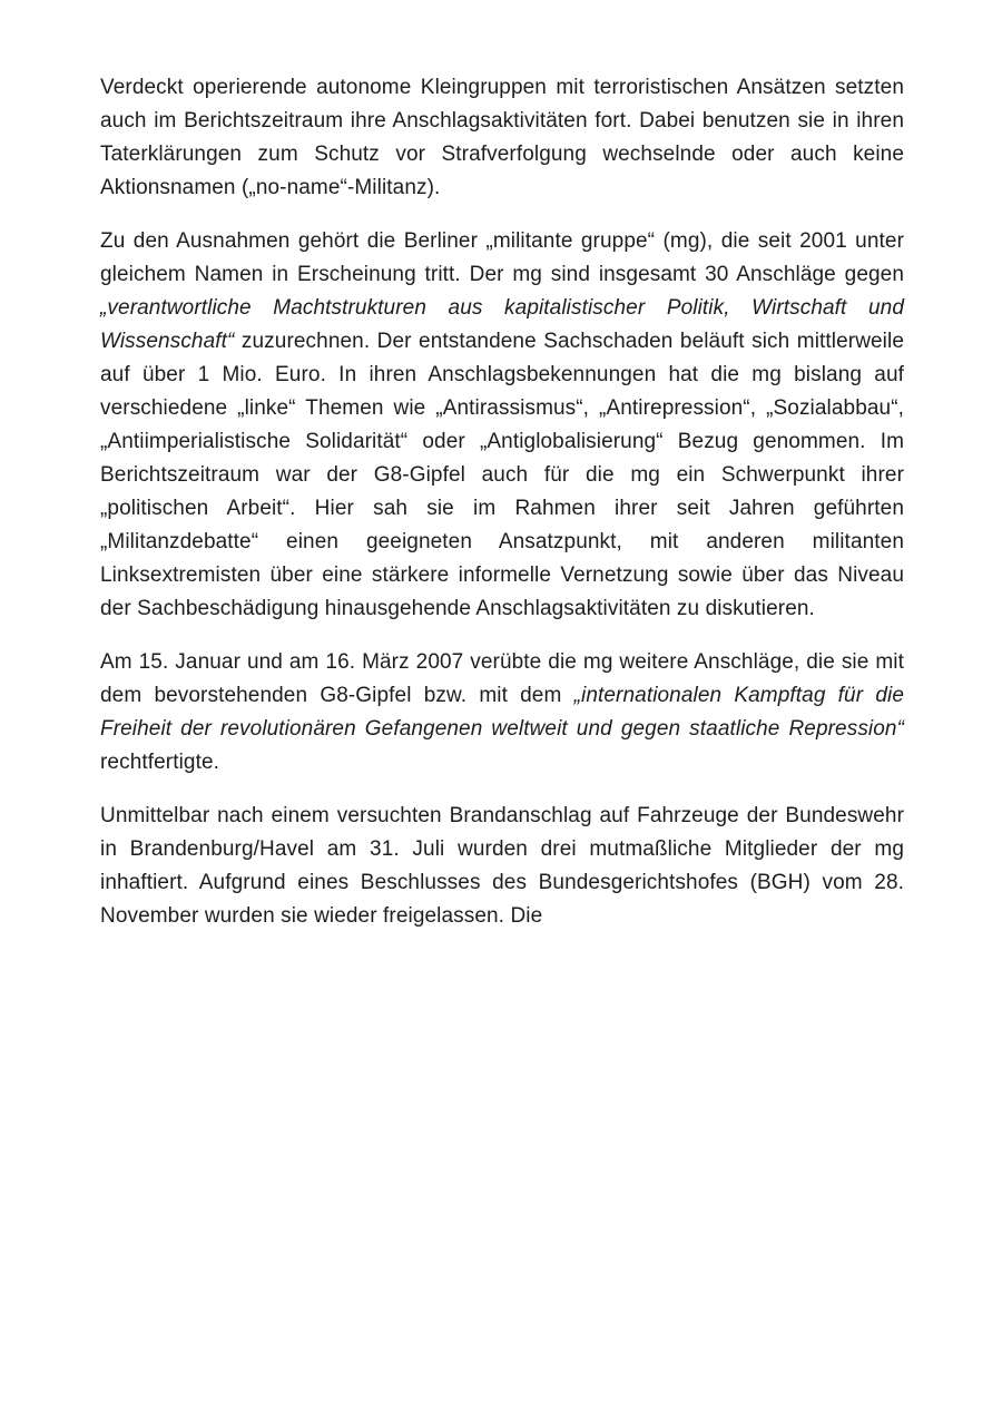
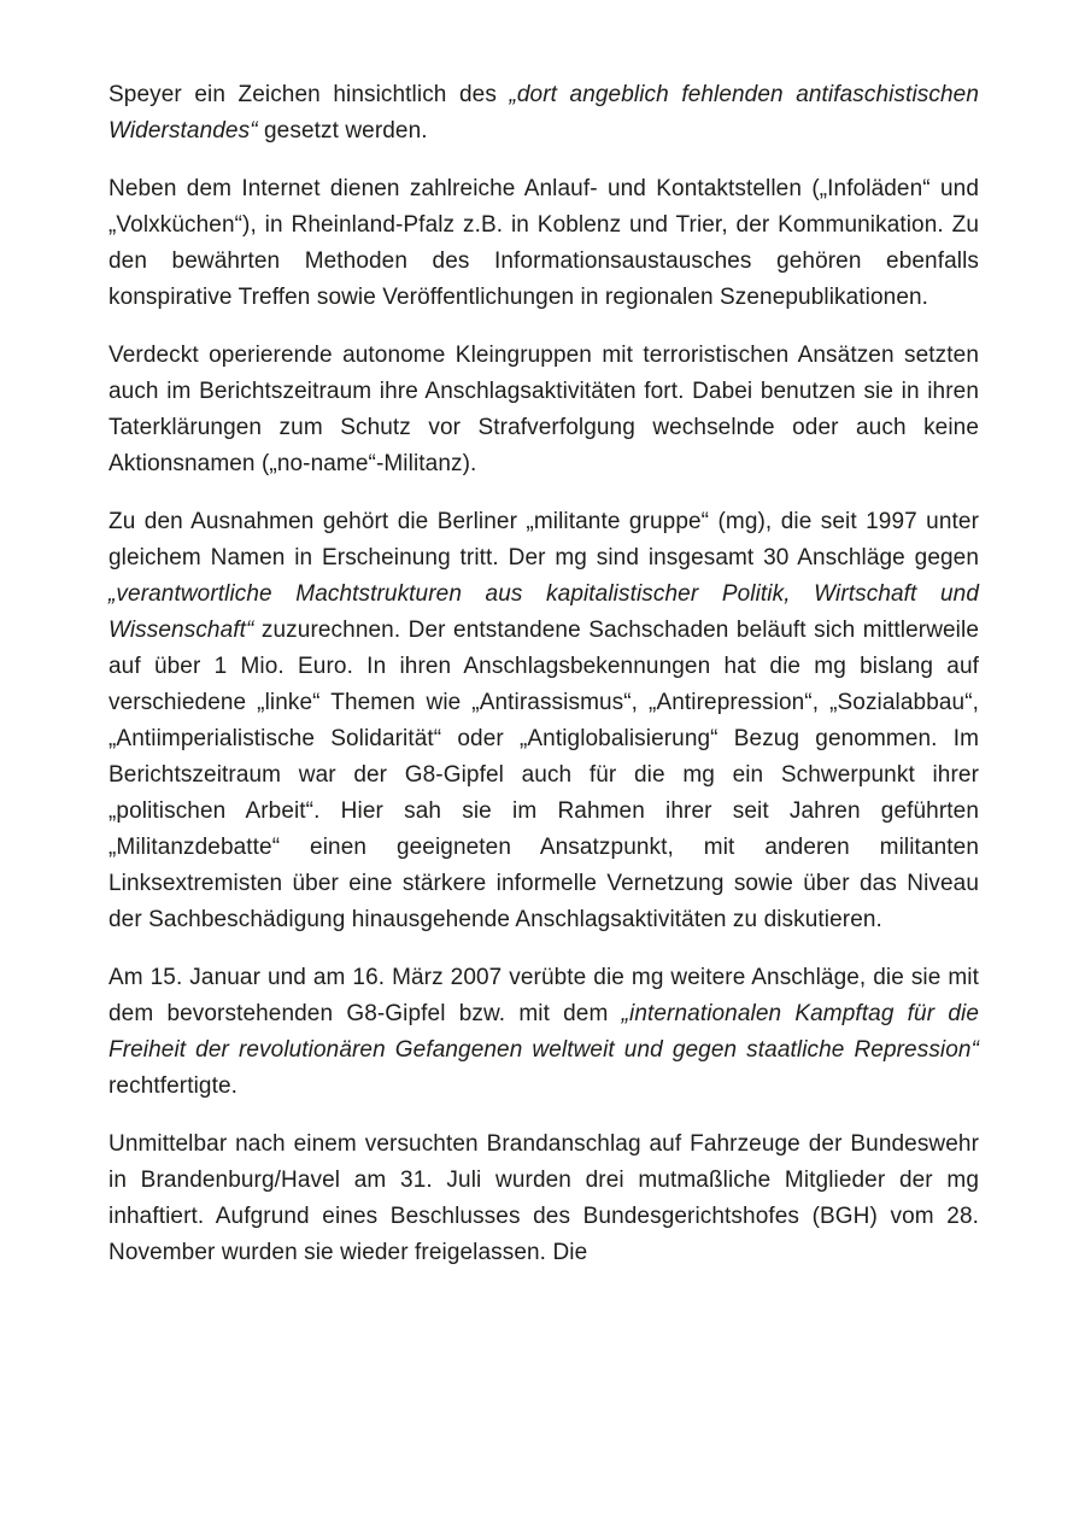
+ Speyer ein Zeichen hinsichtlich des „dort angeblich fehlenden antifaschis­tischen Widerstandes“ gesetzt werden.
+ Neben dem Internet dienen zahlreiche Anlauf- und Kontaktstellen („Info­läden“ und „Volxküchen“), in Rheinland-Pfalz z.B. in Koblenz und Trier, der Kommunikation. Zu den bewährten Methoden des Informationsaus­tausches gehören ebenfalls konspirative Treffen sowie Veröffentlichungen in regionalen Szenepublikationen.
  Verdeckt operierende autonome Kleingruppen mit terroristischen Ansät­zen setzten auch im Berichtszeitraum ihre Anschlagsaktivitäten fort. Dabei benutzen sie in ihren Taterklärungen zum Schutz vor Strafverfolgung wechselnde oder auch keine Aktionsnamen („no-name“-Militanz).
- Zu den Ausnahmen gehört die Berliner „militante gruppe“ (mg), die seit 2001 unter gleichem Namen in Erscheinung tritt. Der mg sind insge­samt 30 Anschläge gegen „verantwortliche Machtstrukturen aus kapi­talistischer Politik, Wirtschaft und Wissenschaft“ zuzurechnen. Der ent­standene Sachschaden beläuft sich mittlerweile auf über 1 Mio. Euro. In ihren Anschlagsbekennungen hat die mg bislang auf verschiedene „linke“ Themen wie „Antirassismus“, „Antirepression“, „Sozialabbau“, „Antiim­perialistische Solidarität“ oder „Antiglobalisierung“ Bezug genommen. Im Berichtszeitraum war der G8-Gipfel auch für die mg ein Schwerpunkt ihrer „politischen Arbeit“. Hier sah sie im Rahmen ihrer seit Jahren geführten „Militanzdebatte“ einen geeigneten Ansatzpunkt, mit anderen militanten Linksextremisten über eine stärkere informelle Vernetzung sowie über das Niveau der Sachbeschädigung hinausgehende Anschlagsaktivitäten zu diskutieren.
+ Zu den Ausnahmen gehört die Berliner „militante gruppe“ (mg), die seit 1997 unter gleichem Namen in Erscheinung tritt. Der mg sind insge­samt 30 Anschläge gegen „verantwortliche Machtstrukturen aus kapi­talistischer Politik, Wirtschaft und Wissenschaft“ zuzurechnen. Der ent­standene Sachschaden beläuft sich mittlerweile auf über 1 Mio. Euro. In ihren Anschlagsbekennungen hat die mg bislang auf verschiedene „linke“ Themen wie „Antirassismus“, „Antirepression“, „Sozialabbau“, „Antiim­perialistische Solidarität“ oder „Antiglobalisierung“ Bezug genommen. Im Berichtszeitraum war der G8-Gipfel auch für die mg ein Schwerpunkt ihrer „politischen Arbeit“. Hier sah sie im Rahmen ihrer seit Jahren geführten „Militanzdebatte“ einen geeigneten Ansatzpunkt, mit anderen militanten Linksextremisten über eine stärkere informelle Vernetzung sowie über das Niveau der Sachbeschädigung hinausgehende Anschlagsaktivitäten zu diskutieren.
  Am 15. Januar und am 16. März 2007 verübte die mg weitere Anschläge, die sie mit dem bevorstehenden G8-Gipfel bzw. mit dem „internationa­len Kampftag für die Freiheit der revolutionären Gefangenen weltweit und gegen staatliche Repression“ rechtfertigte.
  Unmittelbar nach einem versuchten Brandanschlag auf Fahrzeuge der Bundeswehr in Brandenburg/Havel am 31. Juli wurden drei mutmaßliche Mitglieder der mg inhaftiert. Aufgrund eines Beschlusses des Bundesge­richtshofes (BGH) vom 28. November wurden sie wieder freigelassen. Die
